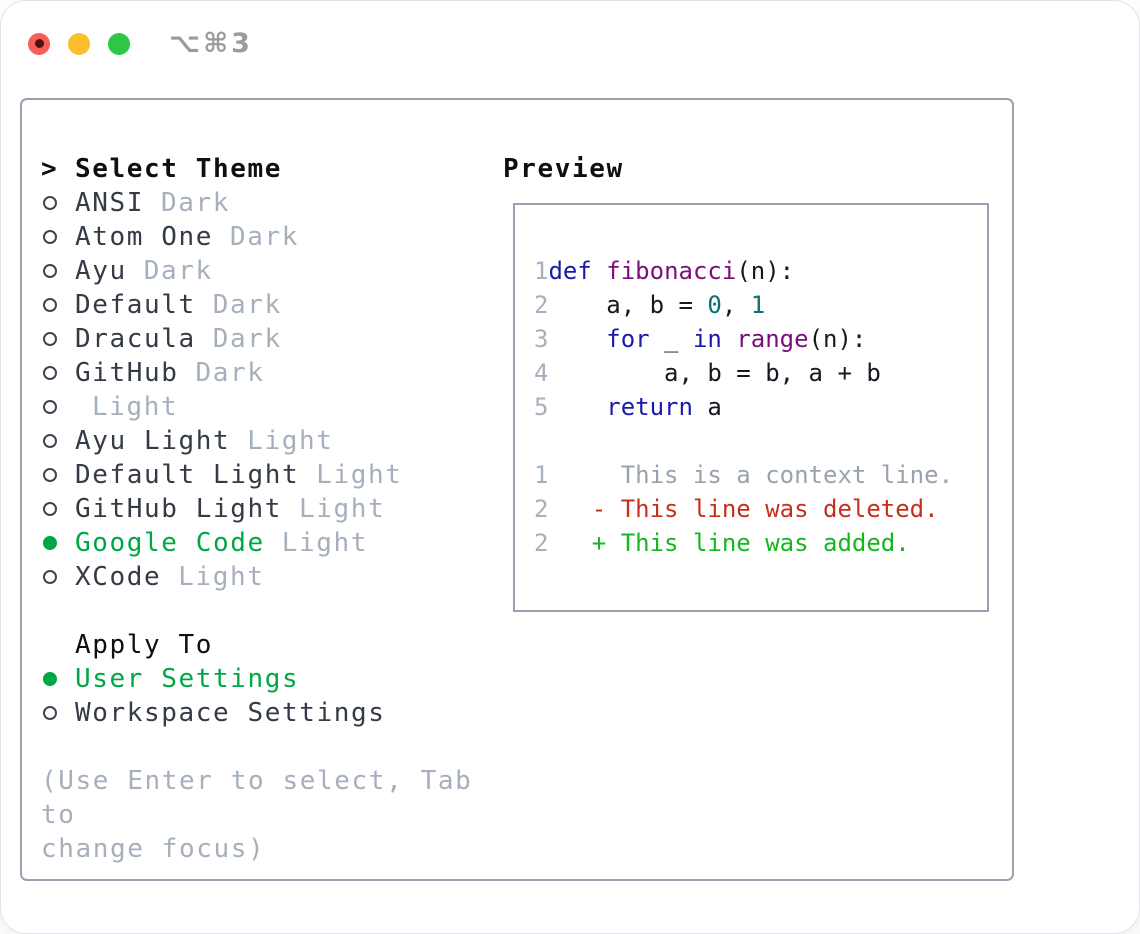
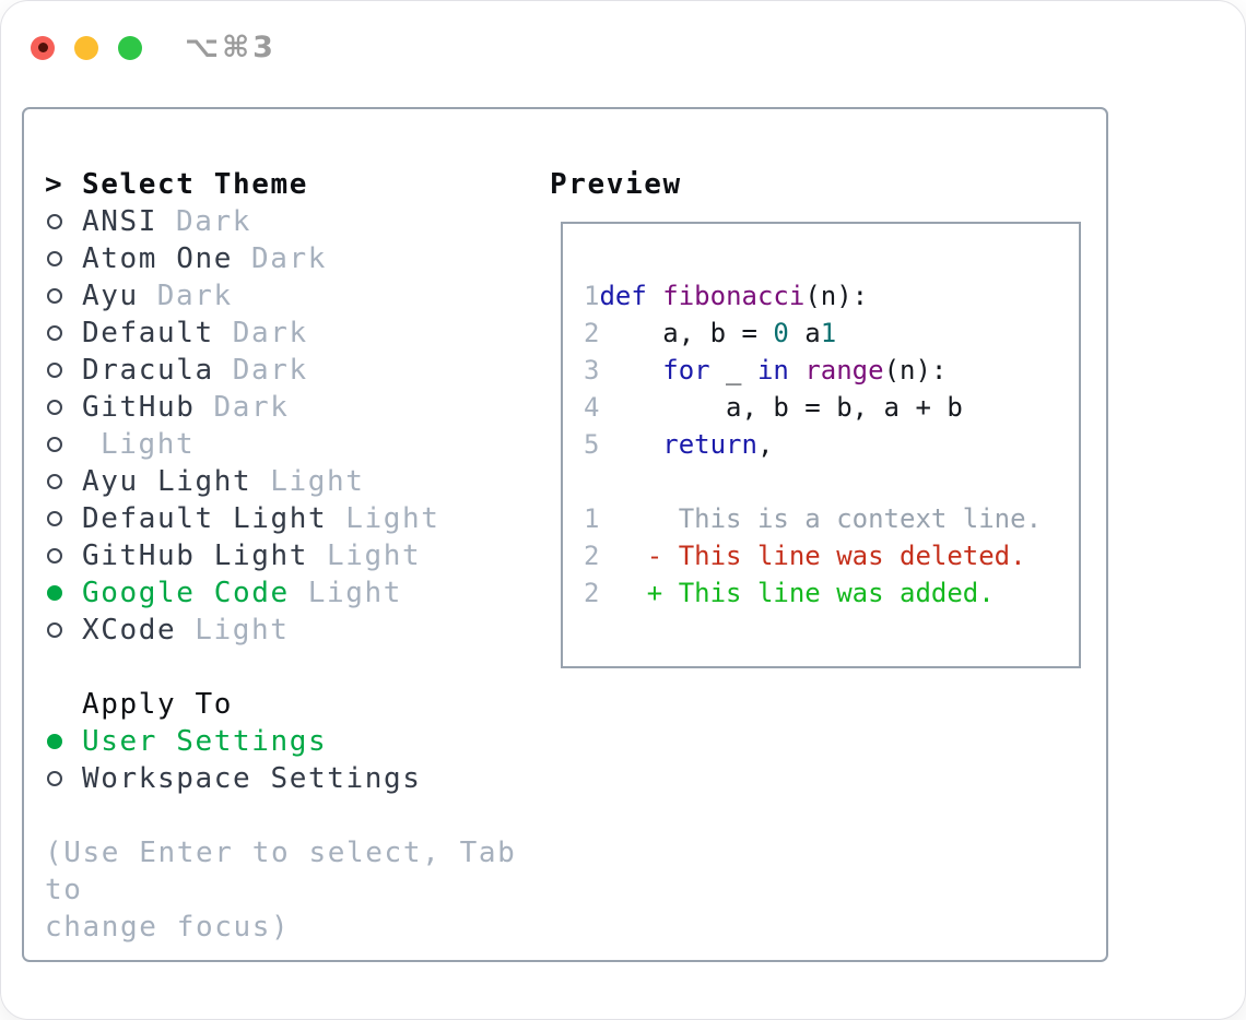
  ⌥⌘3
  >
  Select Theme
  ANSI
  Dark
  Atom One
  Dark
  Ayu
  Dark
  Default
  Dark
  Dracula
  Dark
  GitHub
  Dark
  Light
  Ayu Light
  Light
  Default Light
  Light
  GitHub Light
  Light
  Google Code
  Light
  XCode
  Light
  Apply To
  User Settings
  Workspace Settings
  (Use Enter to select, Tab to
  change focus)
  Preview
  1
  def fibonacci(n):
  2
- a, b = 0, 1
+ a, b = 0 a1
  3
  for _ in range(n):
  4
  a, b = b, a + b
  5
- return a
+ return,
  1
  This is a context line.
  2
  - This line was deleted.
  2
  + This line was added.
